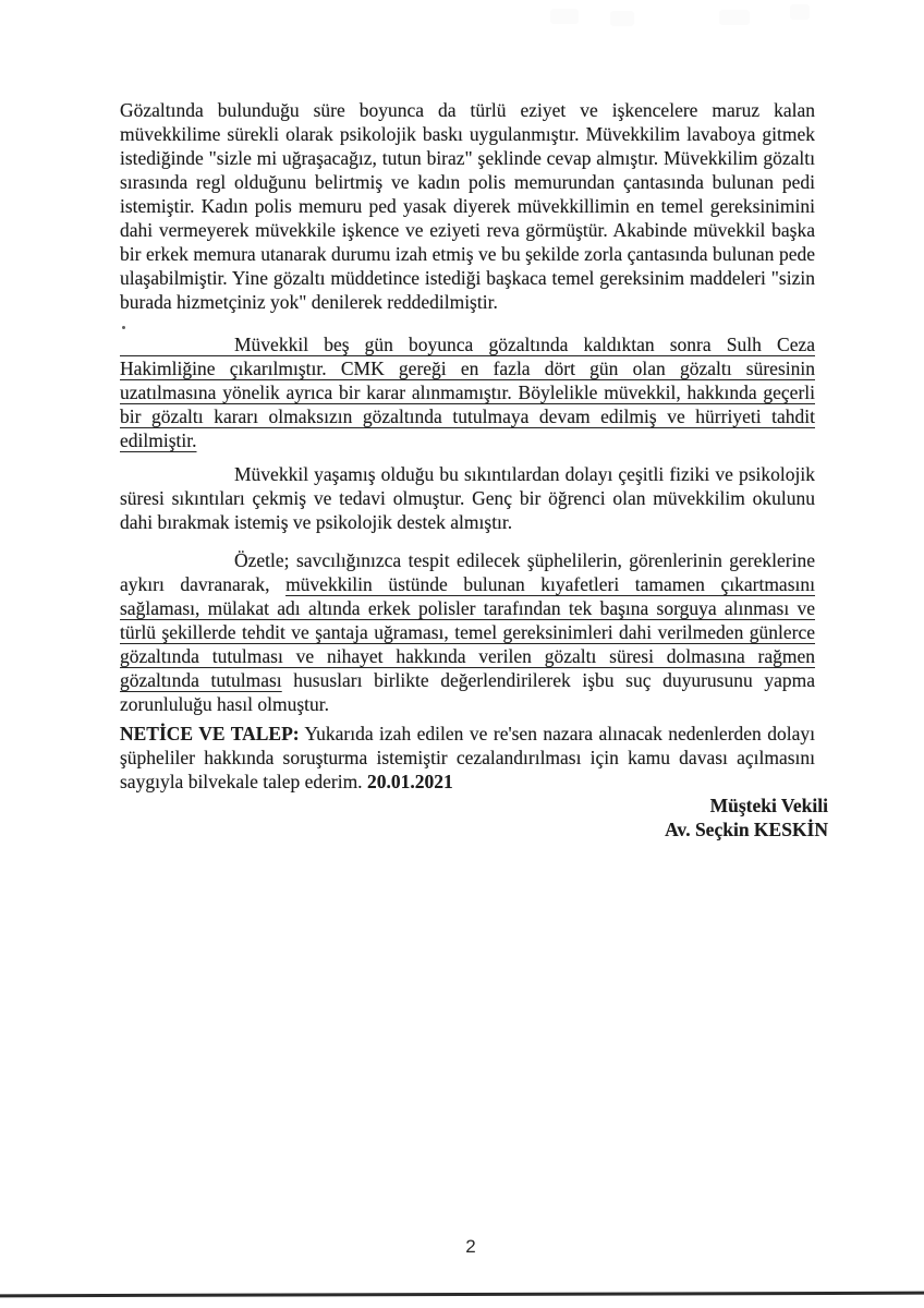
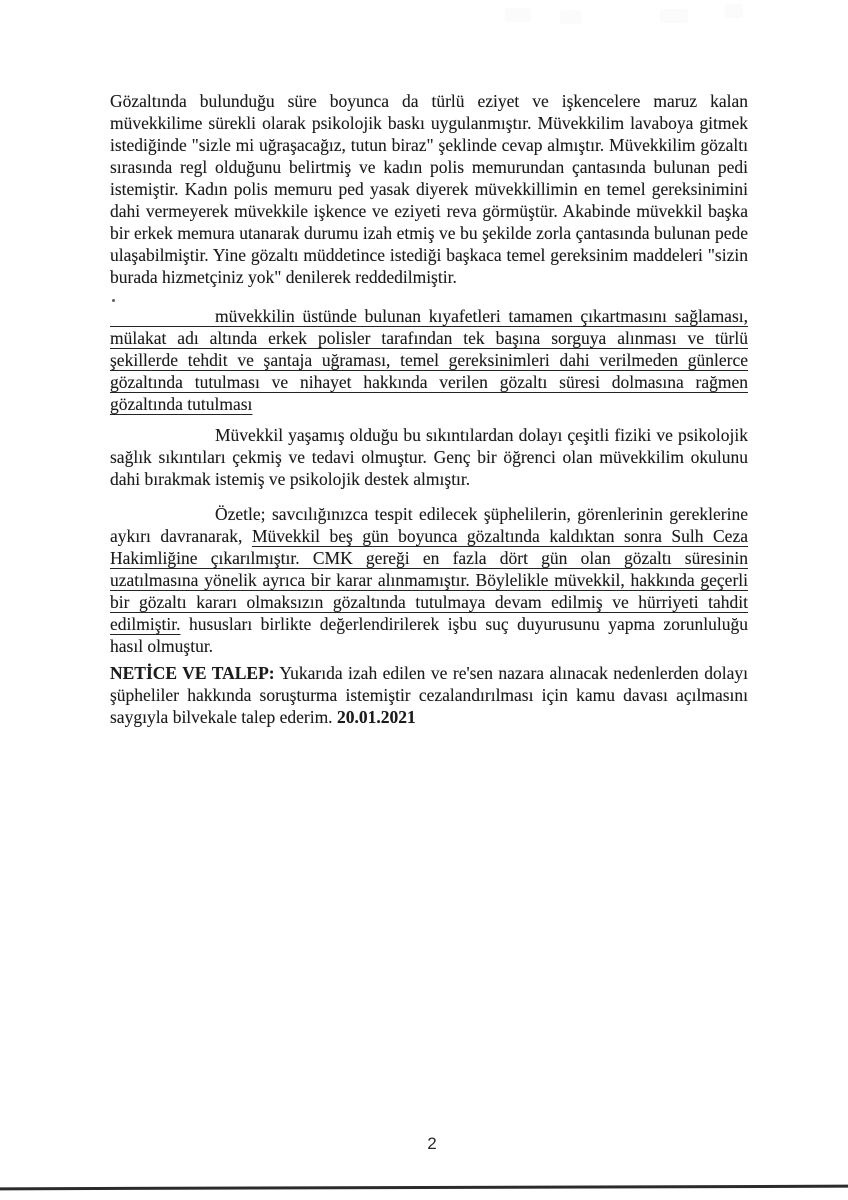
  Gözaltında bulunduğu süre boyunca da türlü eziyet ve işkencelere maruz kalan müvekkilime sürekli olarak psikolojik baskı uygulanmıştır. Müvekkilim lavaboya gitmek istediğinde "sizle mi uğraşacağız, tutun biraz" şeklinde cevap almıştır. Müvekkilim gözaltı sırasında regl olduğunu belirtmiş ve kadın polis memurundan çantasında bulunan pedi istemiştir. Kadın polis memuru ped yasak diyerek müvekkillimin en temel gereksinimini dahi vermeyerek müvekkile işkence ve eziyeti reva görmüştür. Akabinde müvekkil başka bir erkek memura utanarak durumu izah etmiş ve bu şekilde zorla çantasında bulunan pede ulaşabilmiştir. Yine gözaltı müddetince istediği başkaca temel gereksinim maddeleri "sizin burada hizmetçiniz yok" denilerek reddedilmiştir.
- Müvekkil beş gün boyunca gözaltında kaldıktan sonra Sulh Ceza Hakimliğine çıkarılmıştır. CMK gereği en fazla dört gün olan gözaltı süresinin uzatılmasına yönelik ayrıca bir karar alınmamıştır. Böylelikle müvekkil, hakkında geçerli bir gözaltı kararı olmaksızın gözaltında tutulmaya devam edilmiş ve hürriyeti tahdit edilmiştir.
+ müvekkilin üstünde bulunan kıyafetleri tamamen çıkartmasını sağlaması, mülakat adı altında erkek polisler tarafından tek başına sorguya alınması ve türlü şekillerde tehdit ve şantaja uğraması, temel gereksinimleri dahi verilmeden günlerce gözaltında tutulması ve nihayet hakkında verilen gözaltı süresi dolmasına rağmen gözaltında tutulması
- Müvekkil yaşamış olduğu bu sıkıntılardan dolayı çeşitli fiziki ve psikolojik süresi sıkıntıları çekmiş ve tedavi olmuştur. Genç bir öğrenci olan müvekkilim okulunu dahi bırakmak istemiş ve psikolojik destek almıştır.
+ Müvekkil yaşamış olduğu bu sıkıntılardan dolayı çeşitli fiziki ve psikolojik sağlık sıkıntıları çekmiş ve tedavi olmuştur. Genç bir öğrenci olan müvekkilim okulunu dahi bırakmak istemiş ve psikolojik destek almıştır.
- Özetle; savcılığınızca tespit edilecek şüphelilerin, görenlerinin gereklerine aykırı davranarak, müvekkilin üstünde bulunan kıyafetleri tamamen çıkartmasını sağlaması, mülakat adı altında erkek polisler tarafından tek başına sorguya alınması ve türlü şekillerde tehdit ve şantaja uğraması, temel gereksinimleri dahi verilmeden günlerce gözaltında tutulması ve nihayet hakkında verilen gözaltı süresi dolmasına rağmen gözaltında tutulması hususları birlikte değerlendirilerek işbu suç duyurusunu yapma zorunluluğu hasıl olmuştur.
+ Özetle; savcılığınızca tespit edilecek şüphelilerin, görenlerinin gereklerine aykırı davranarak, Müvekkil beş gün boyunca gözaltında kaldıktan sonra Sulh Ceza Hakimliğine çıkarılmıştır. CMK gereği en fazla dört gün olan gözaltı süresinin uzatılmasına yönelik ayrıca bir karar alınmamıştır. Böylelikle müvekkil, hakkında geçerli bir gözaltı kararı olmaksızın gözaltında tutulmaya devam edilmiş ve hürriyeti tahdit edilmiştir. hususları birlikte değerlendirilerek işbu suç duyurusunu yapma zorunluluğu hasıl olmuştur.
  NETİCE VE TALEP: Yukarıda izah edilen ve re'sen nazara alınacak nedenlerden dolayı şüpheliler hakkında soruşturma istemiştir cezalandırılması için kamu davası açılmasını saygıyla bilvekale talep ederim. 20.01.2021
- Müşteki Vekili
- Av. Seçkin KESKİN
  2
